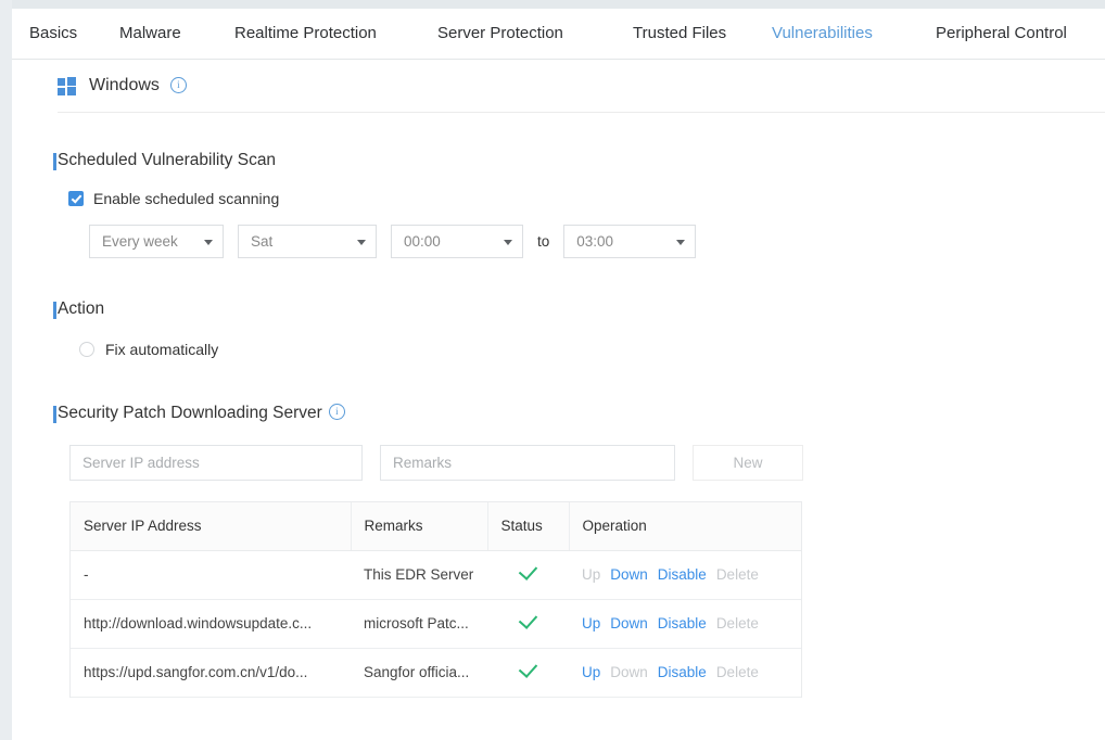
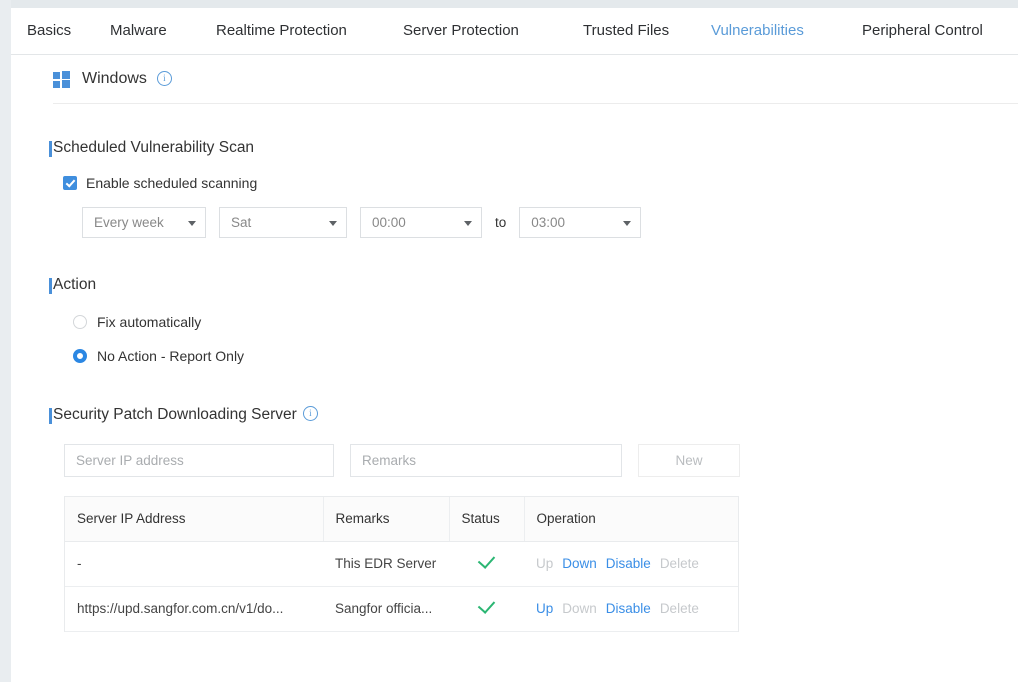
  Basics
  Malware
  Realtime Protection
  Server Protection
  Trusted Files
  Vulnerabilities
  Peripheral Control
  Windows
  i
  Scheduled Vulnerability Scan
  Enable scheduled scanning
  Every week
  Sat
  00:00
  to
  03:00
  Action
  Fix automatically
+ No Action - Report Only
  Security Patch Downloading Server i
  Server IP address
  Remarks
  New
  Server IP Address	Remarks	Status	Operation
  -	This EDR Server		Up Down Disable Delete
- http://download.windowsupdate.c...	microsoft Patc...		Up Down Disable Delete
  https://upd.sangfor.com.cn/v1/do...	Sangfor officia...		Up Down Disable Delete
